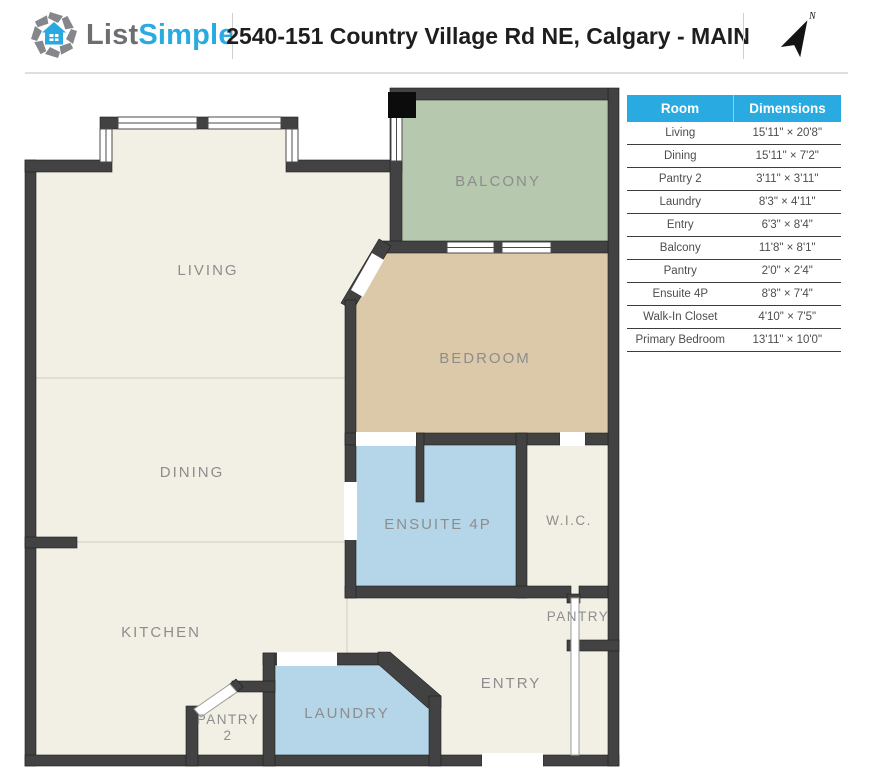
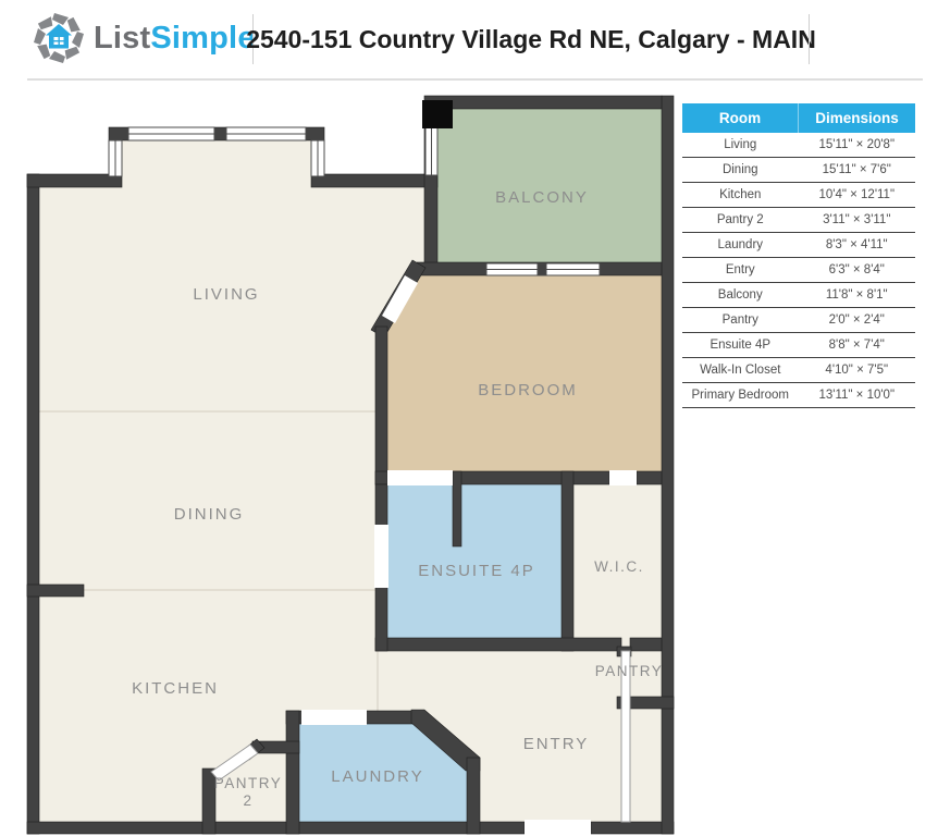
  ListSimple
  2540-151 Country Village Rd NE, Calgary - MAIN
- N
  LIVING
  DINING
  KITCHEN
  BALCONY
  BEDROOM
  ENSUITE 4P
  W.I.C.
  PANTRY
  ENTRY
  LAUNDRY
  PANTRY
  2
  Room	Dimensions
  Living	15'11" × 20'8"
- Dining	15'11" × 7'2"
+ Dining	15'11" × 7'6"
+ Kitchen	10'4" × 12'11"
  Pantry 2	3'11" × 3'11"
  Laundry	8'3" × 4'11"
  Entry	6'3" × 8'4"
  Balcony	11'8" × 8'1"
  Pantry	2'0" × 2'4"
  Ensuite 4P	8'8" × 7'4"
  Walk-In Closet	4'10" × 7'5"
  Primary Bedroom	13'11" × 10'0"
